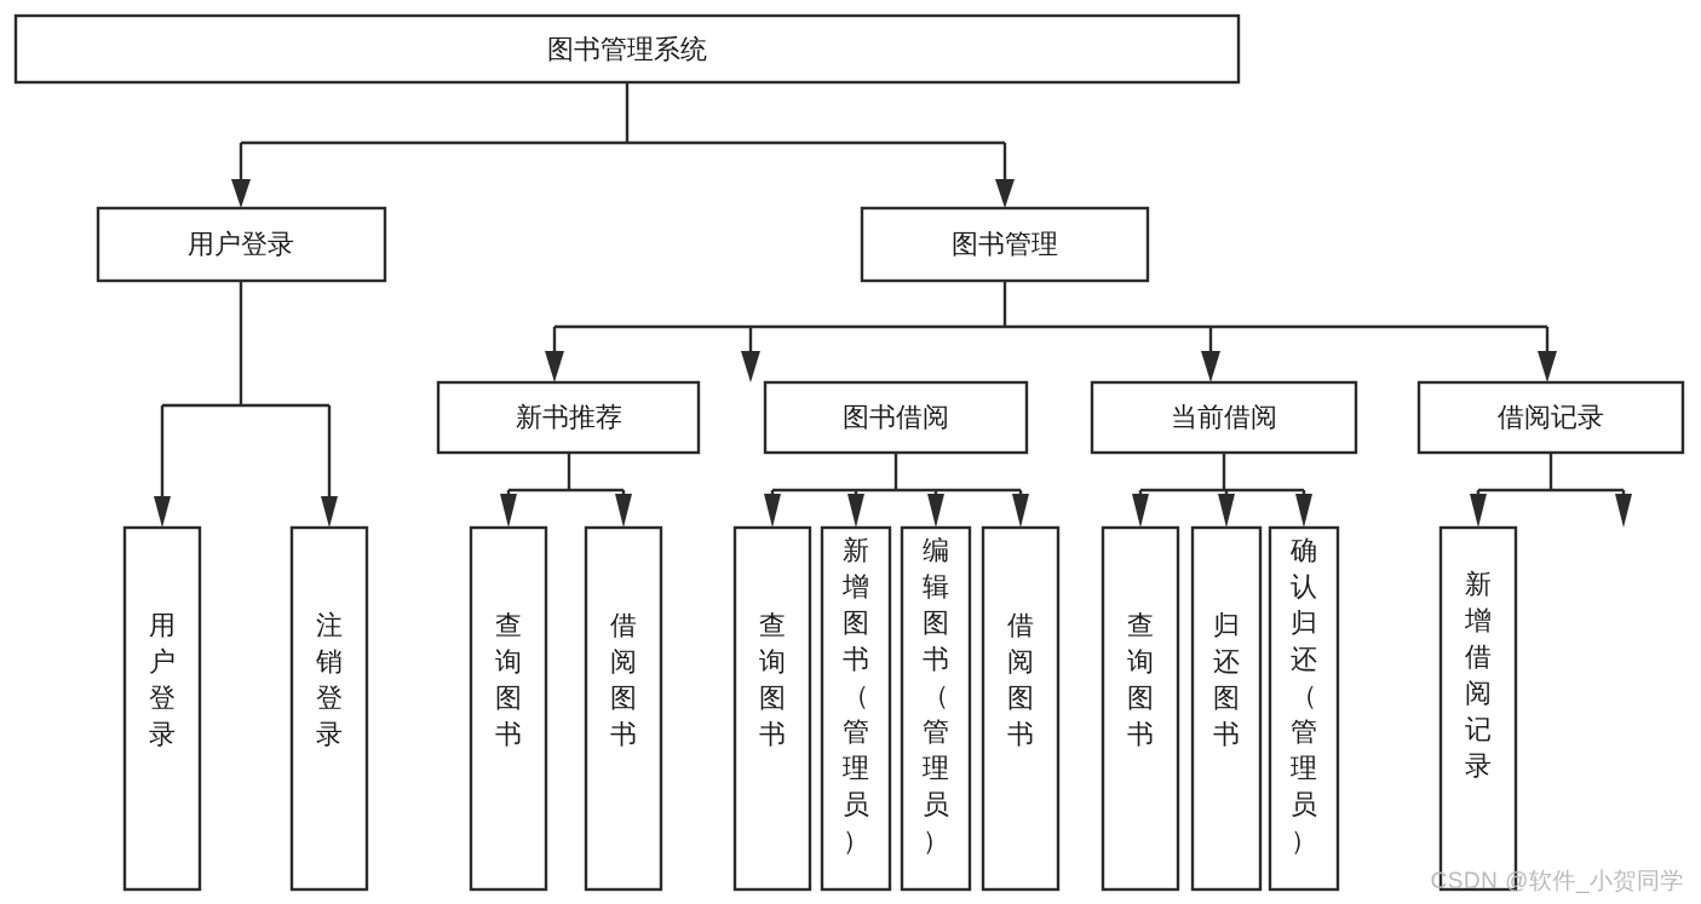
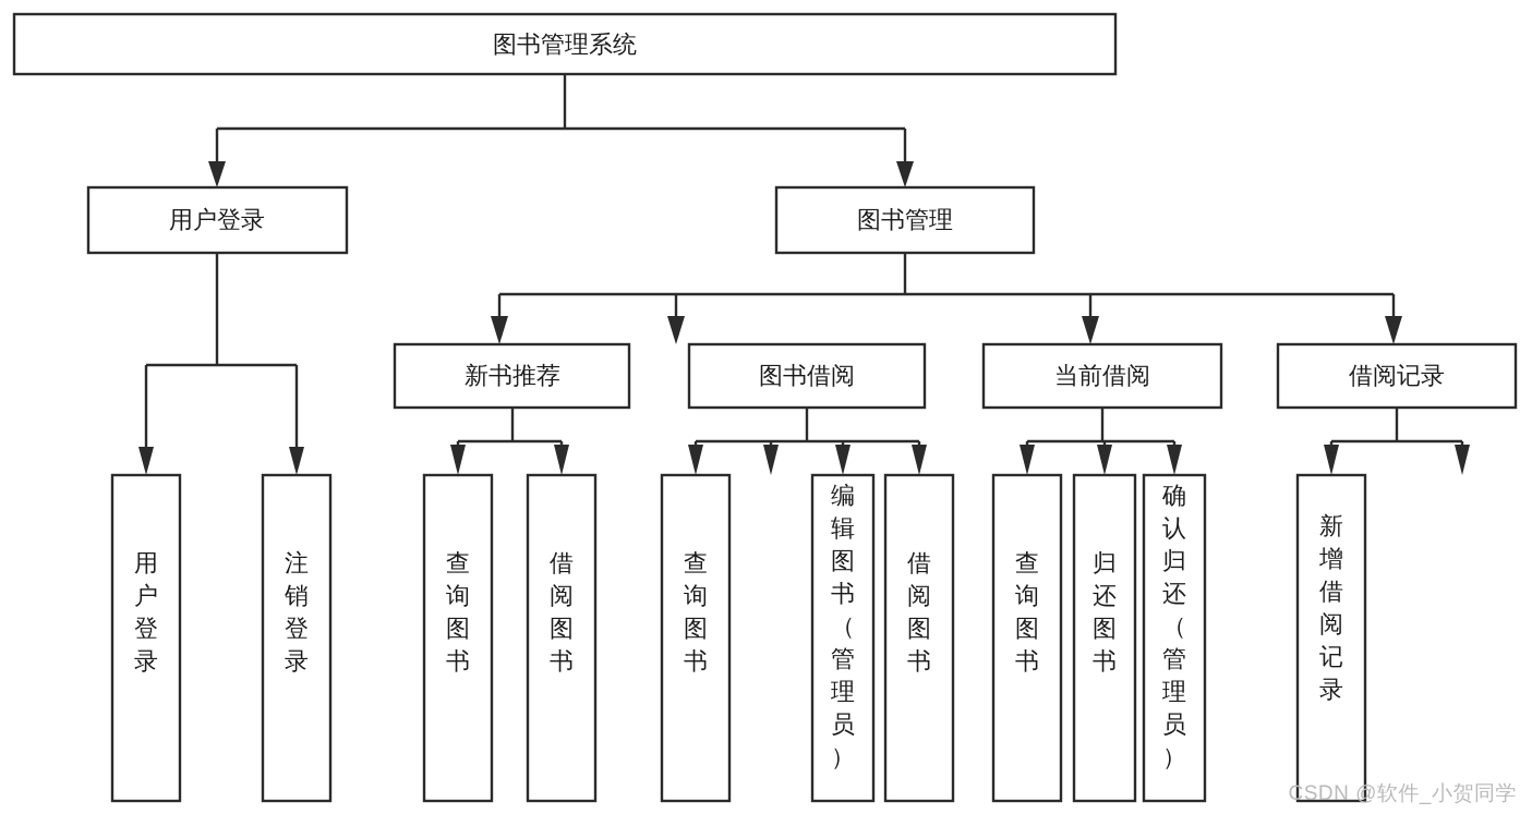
  图书管理系统
  用户登录
  图书管理
  新书推荐
  图书借阅
  当前借阅
  借阅记录
  用户登录
  注销登录
  查询图书
  借阅图书
  查询图书
- 新增图书（管理员）
  编辑图书（管理员）
  借阅图书
  查询图书
  归还图书
  确认归还（管理员）
  新增借阅记录
  CSDN @软件_小贺同学
